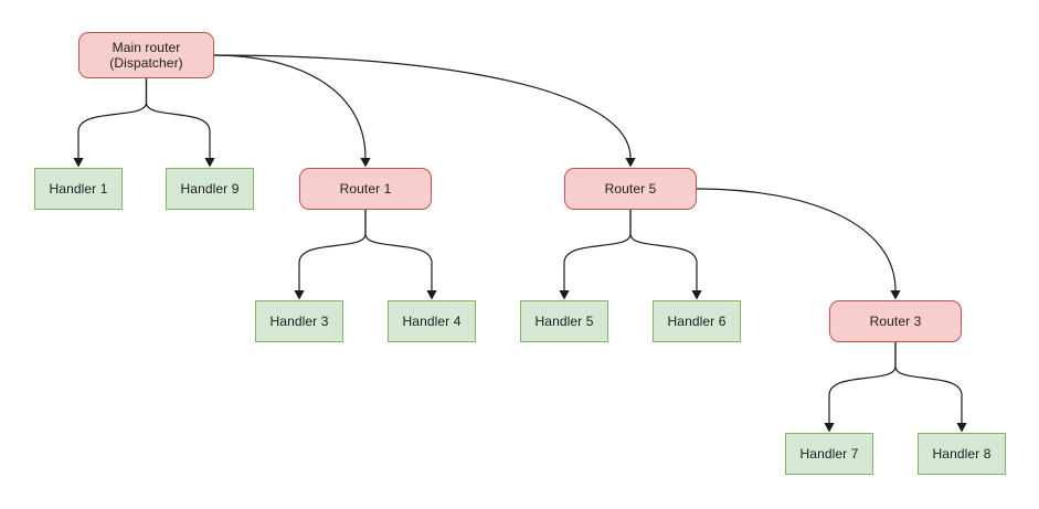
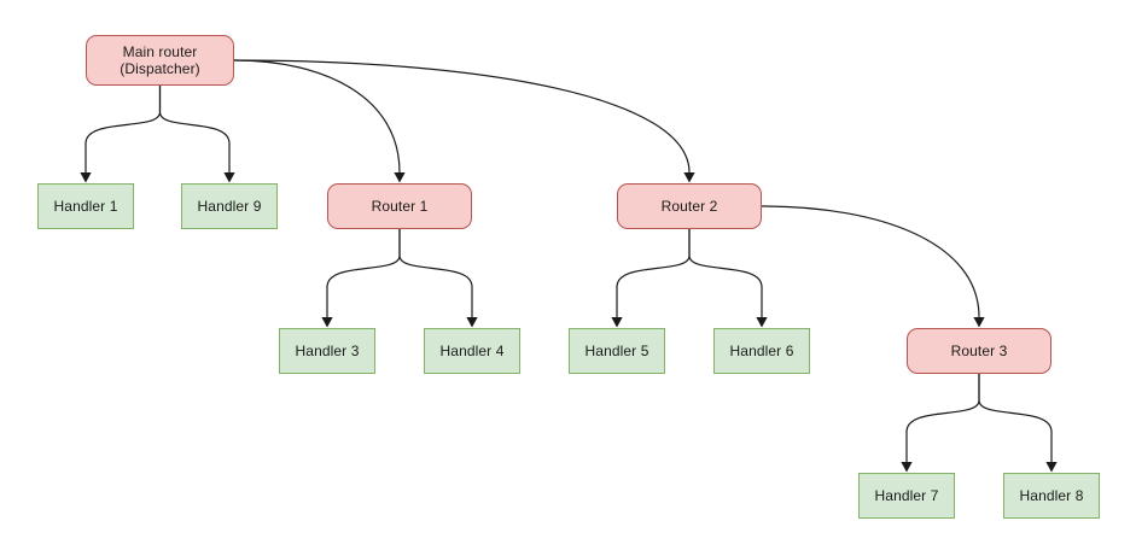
  Main router
  (Dispatcher)
  Handler 1
  Handler 9
  Router 1
- Router 5
+ Router 2
  Handler 3
  Handler 4
  Handler 5
  Handler 6
  Router 3
  Handler 7
  Handler 8
